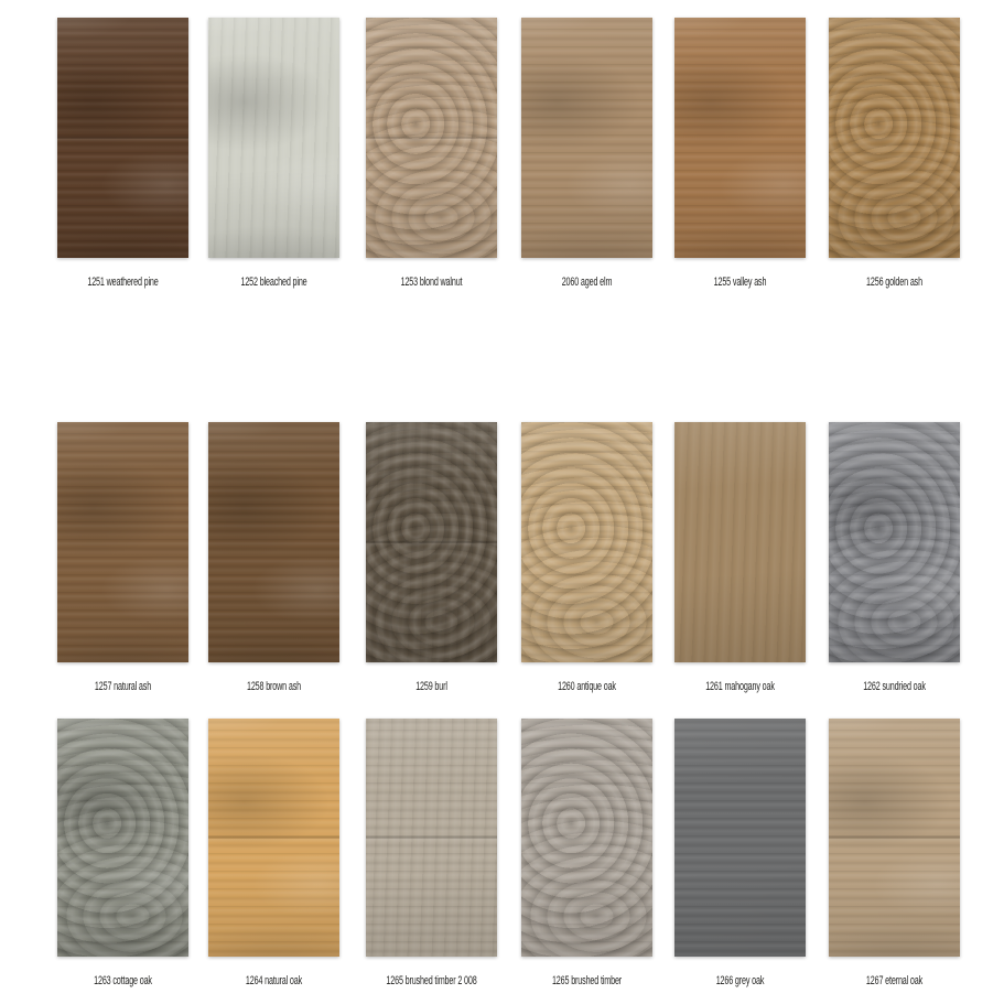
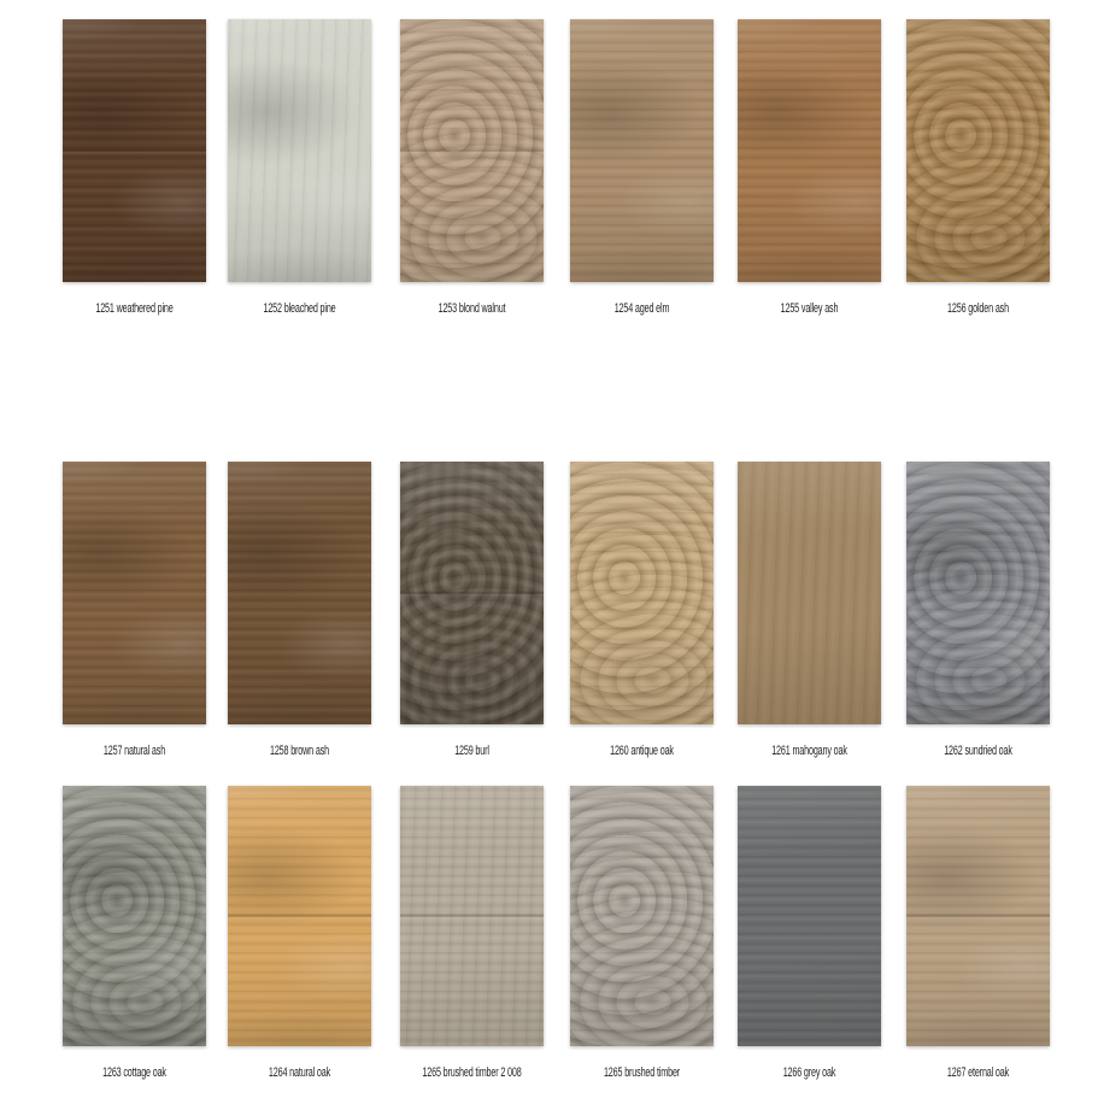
  1251 weathered pine
  1252 bleached pine
  1253 blond walnut
- 2060 aged elm
+ 1254 aged elm
  1255 valley ash
  1256 golden ash
  1257 natural ash
  1258 brown ash
  1259 burl
  1260 antique oak
  1261 mahogany oak
  1262 sundried oak
  1263 cottage oak
  1264 natural oak
  1265 brushed timber 2 008
  1265 brushed timber
  1266 grey oak
  1267 eternal oak
